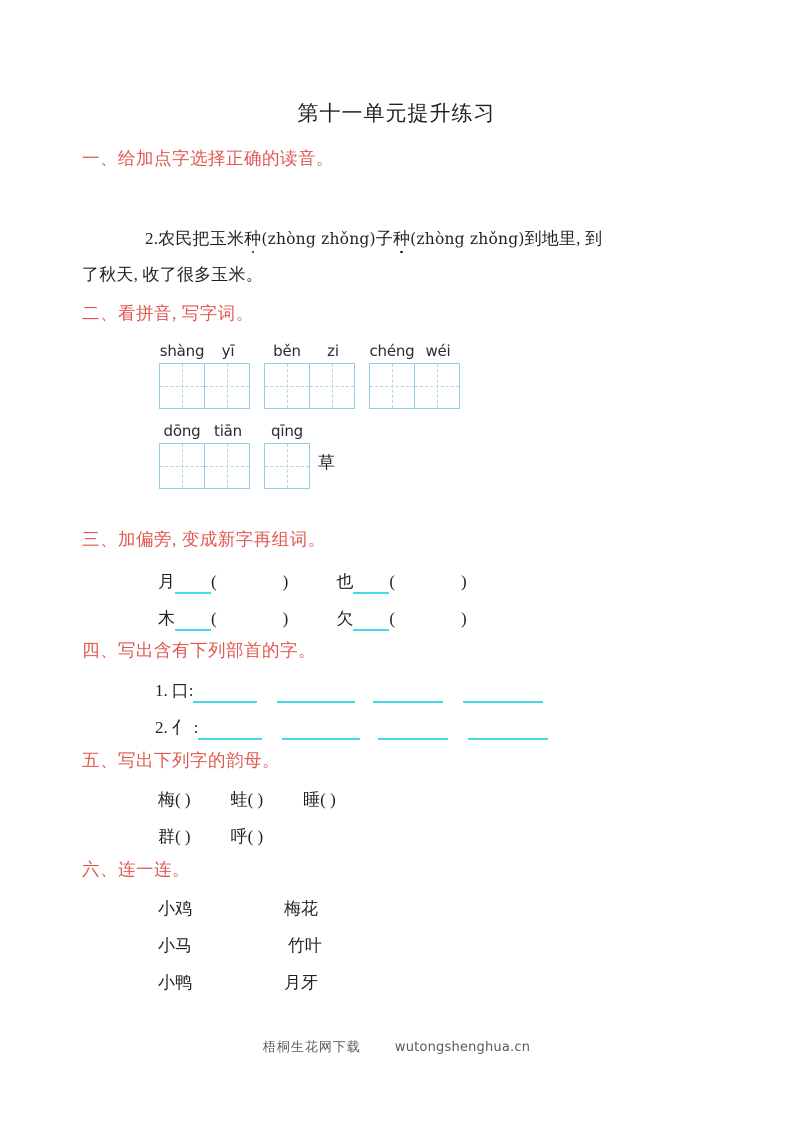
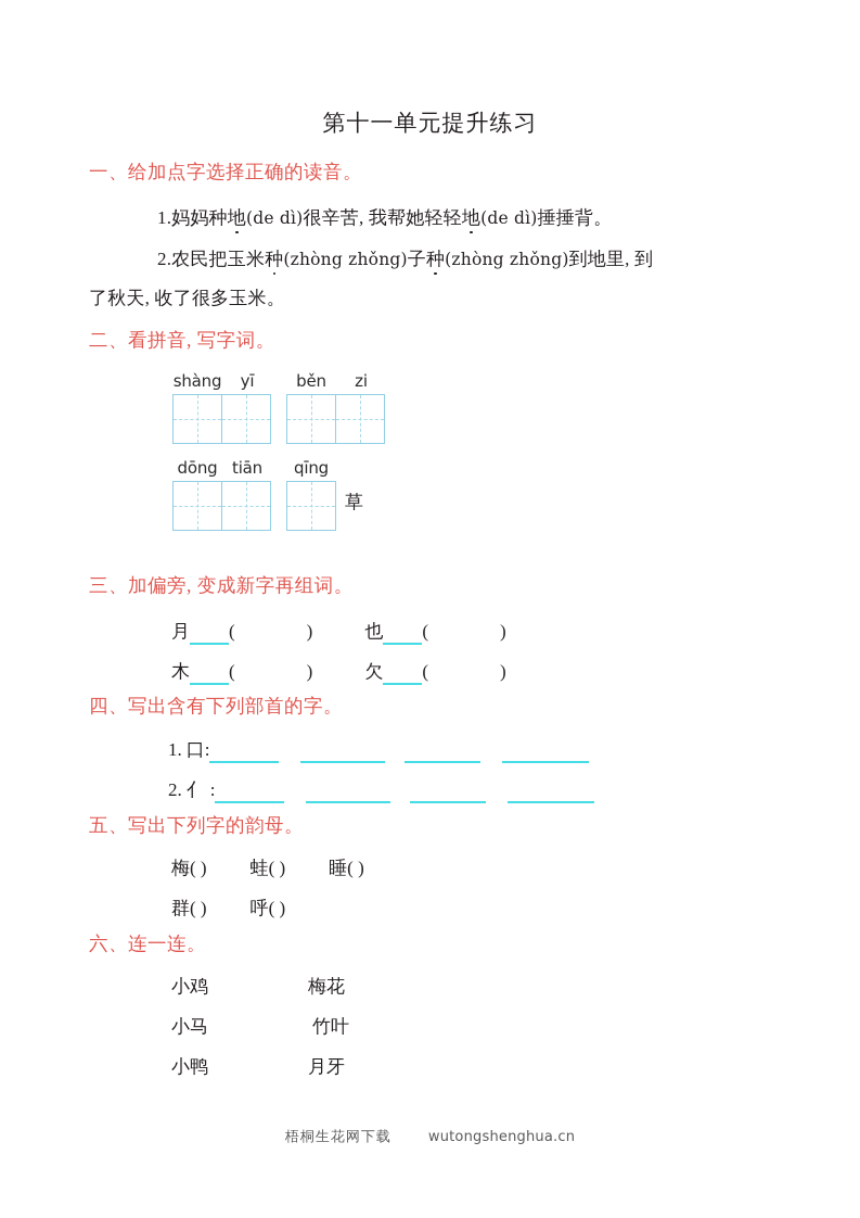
  第十一单元提升练习
  一、给加点字选择正确的读音。
+ 1.妈妈种地(de dì)很辛苦, 我帮她轻轻地(de dì)捶捶背。
  2.农民把玉米种(zhòng zhǒng)子种(zhòng zhǒng)到地里, 到
  了秋天, 收了很多玉米。
  二、看拼音, 写字词。
  shàng
  yī
  běn
  zi
- chéng
- wéi
  dōng
  tiān
  qīng
  草
  三、加偏旁, 变成新字再组词。
  月 ( ) 也 ( )
  木 ( ) 欠 ( )
  四、写出含有下列部首的字。
  1. 口:
  2. 亻 :
  五、写出下列字的韵母。
  梅( ) 蛙( ) 睡( )
  群( ) 呼( )
  六、连一连。
  小鸡
  梅花
  小马
  竹叶
  小鸭
  月牙
  梧桐生花网下载 wutongshenghua.cn
